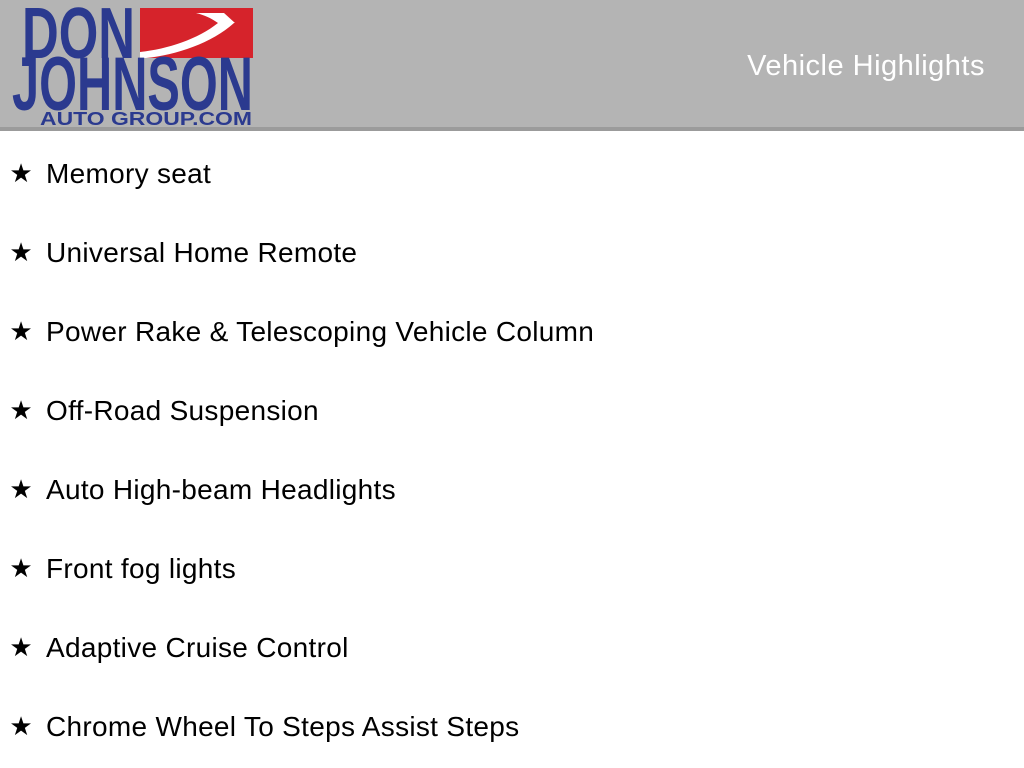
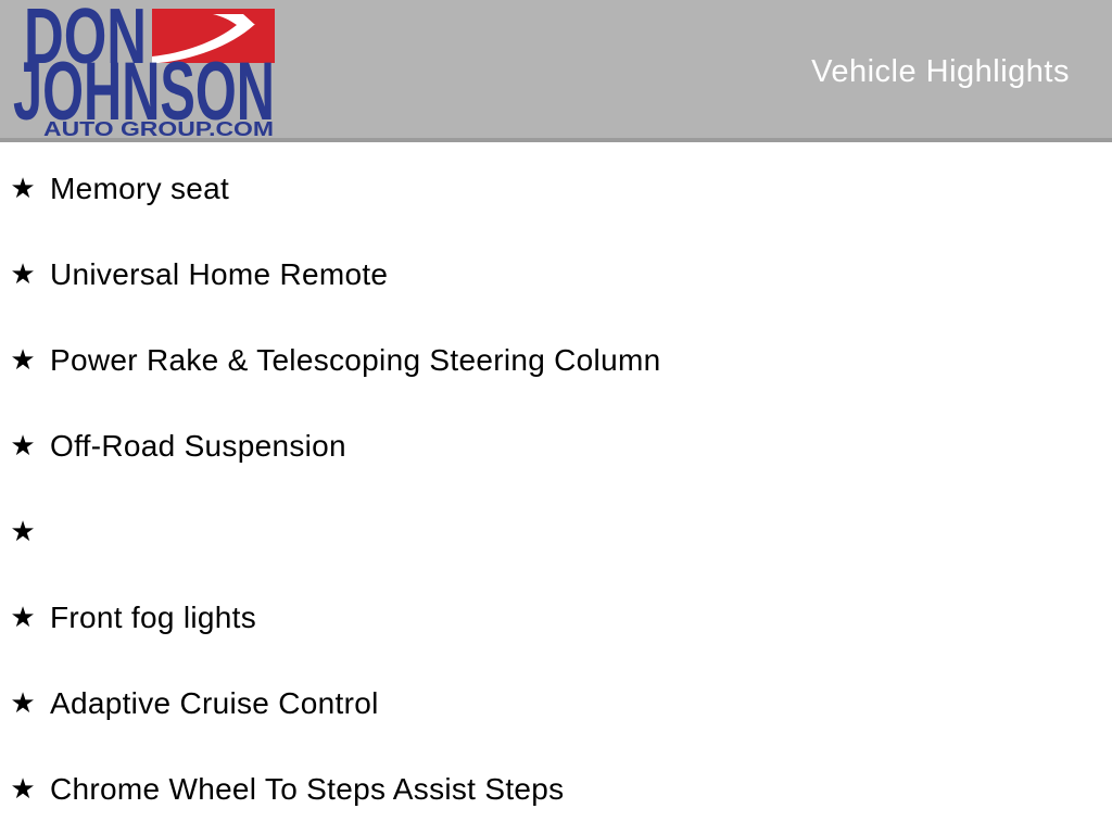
  DON
  JOHNSON
  AUTO GROUP.COM
  Vehicle Highlights
  ★
  Memory seat
  ★
  Universal Home Remote
  ★
- Power Rake & Telescoping Vehicle Column
+ Power Rake & Telescoping Steering Column
  ★
  Off-Road Suspension
  ★
- Auto High-beam Headlights
  ★
  Front fog lights
  ★
  Adaptive Cruise Control
  ★
  Chrome Wheel To Steps Assist Steps
